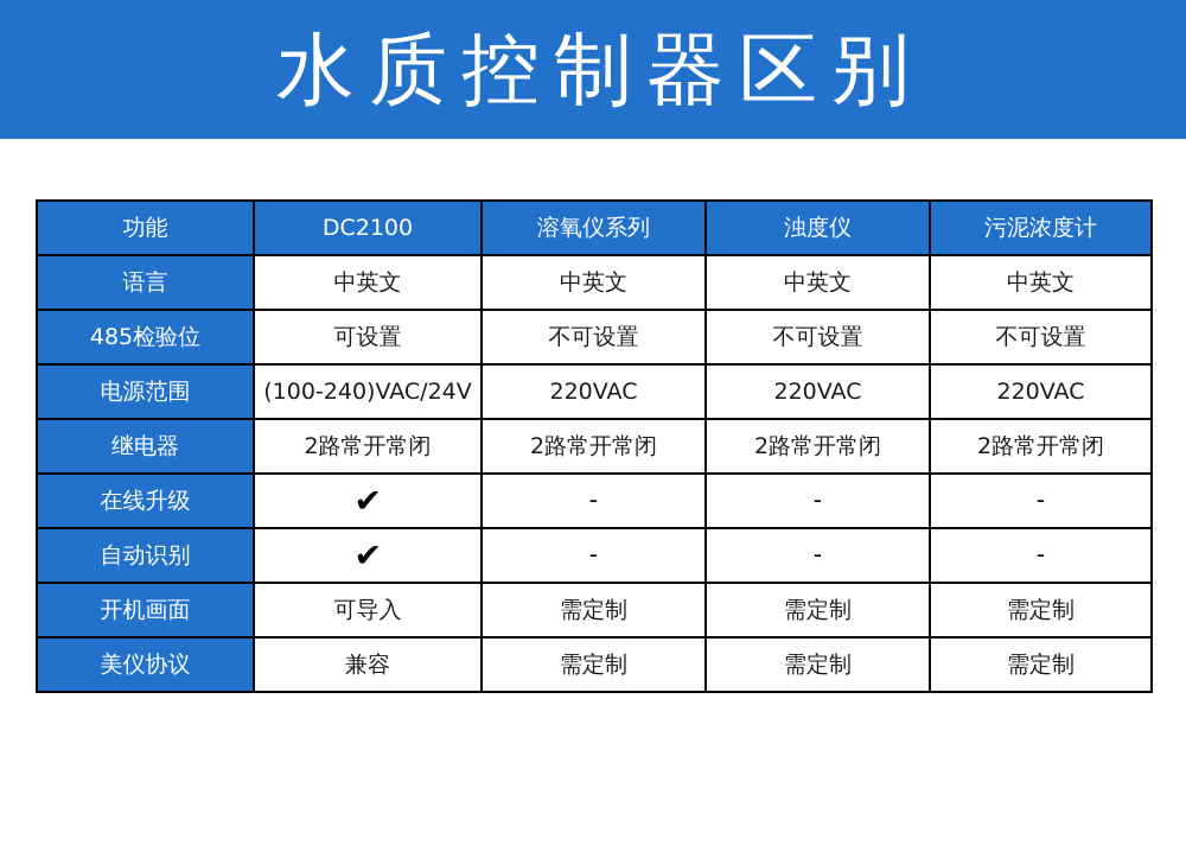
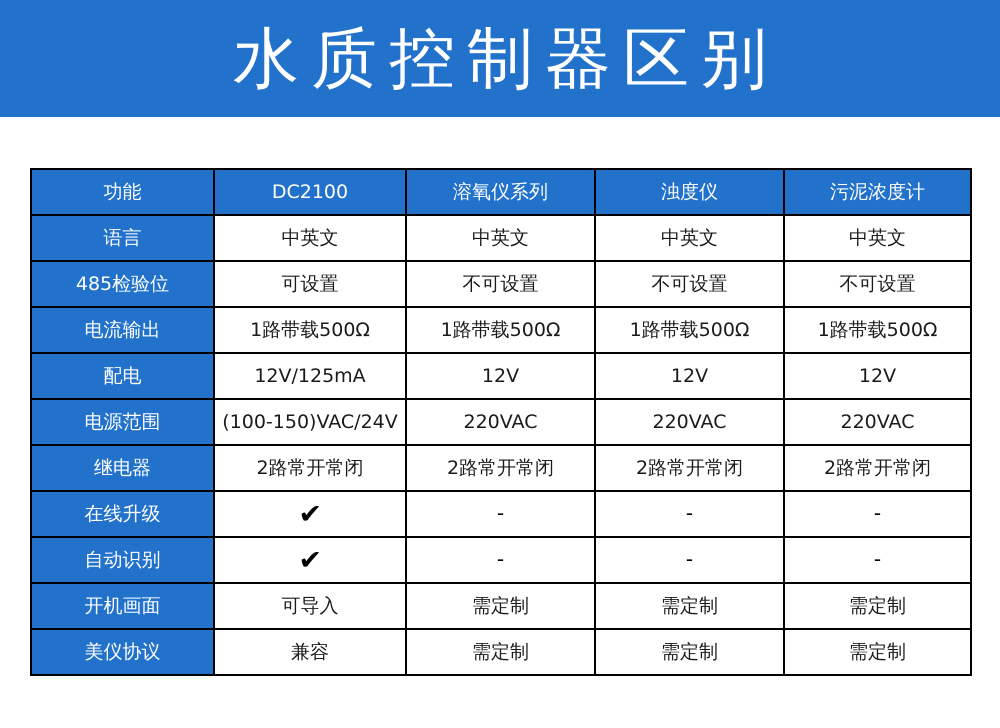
  水质控制器区别
  功能	DC2100	溶氧仪系列	浊度仪	污泥浓度计
  语言	中英文	中英文	中英文	中英文
  485检验位	可设置	不可设置	不可设置	不可设置
+ 电流输出	1路带载500Ω	1路带载500Ω	1路带载500Ω	1路带载500Ω
+ 配电	12V/125mA	12V	12V	12V
- 电源范围	(100-240)VAC/24V	220VAC	220VAC	220VAC
+ 电源范围	(100-150)VAC/24V	220VAC	220VAC	220VAC
  继电器	2路常开常闭	2路常开常闭	2路常开常闭	2路常开常闭
  在线升级	✔	-	-	-
  自动识别	✔	-	-	-
  开机画面	可导入	需定制	需定制	需定制
  美仪协议	兼容	需定制	需定制	需定制
